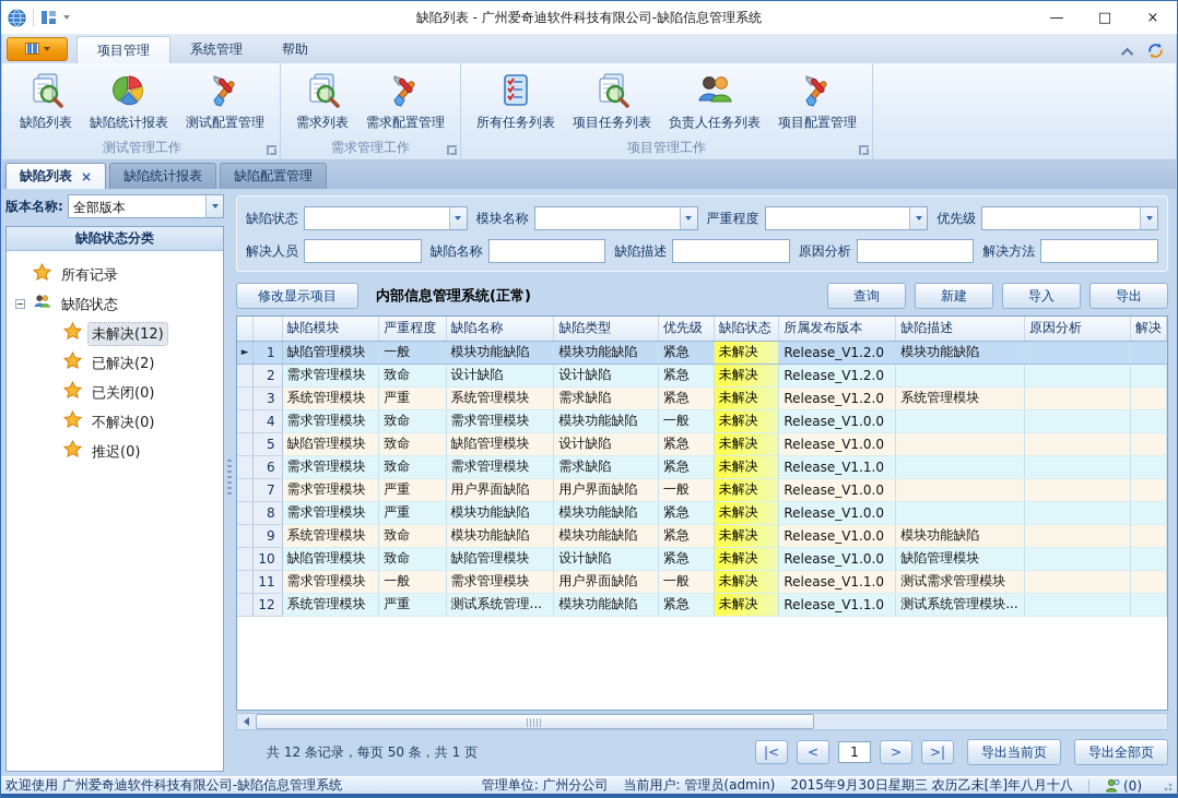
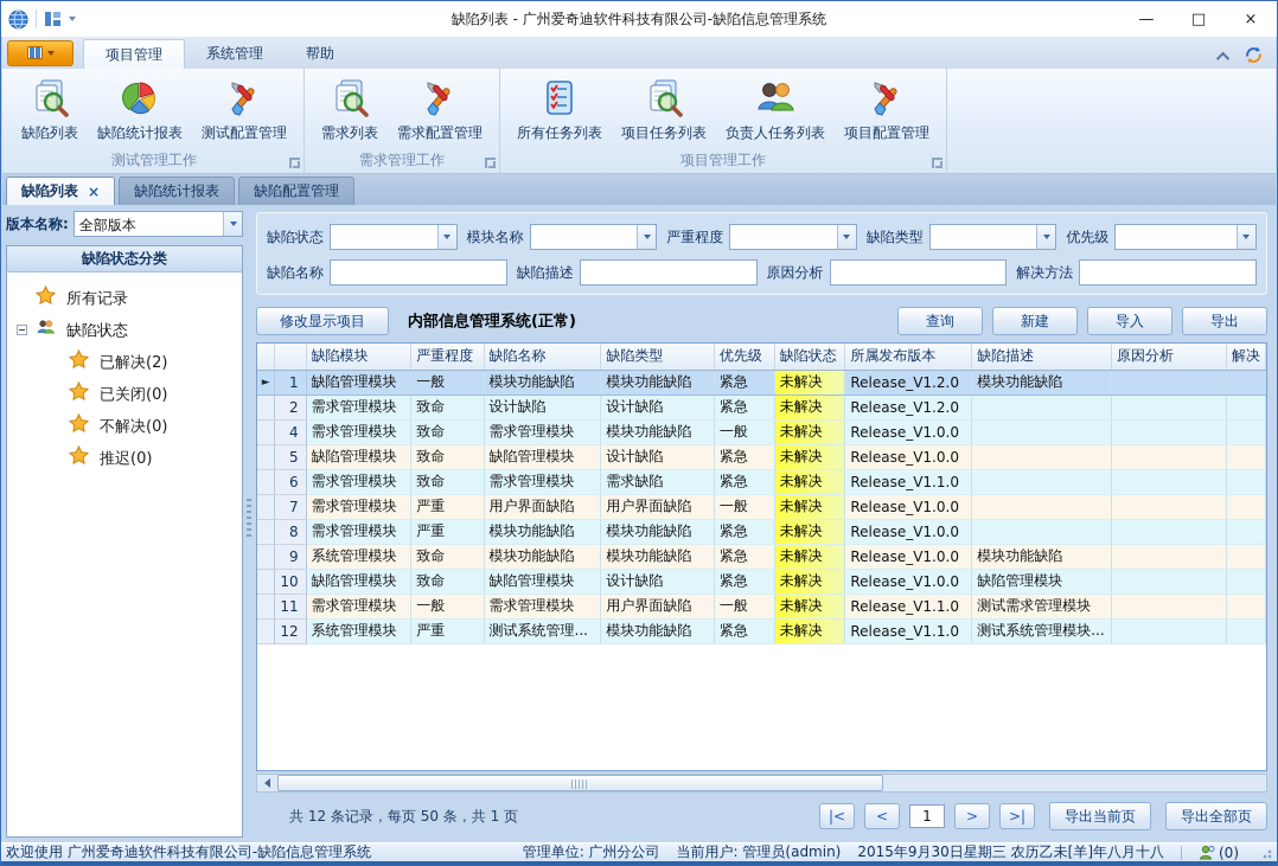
  缺陷列表 - 广州爱奇迪软件科技有限公司-缺陷信息管理系统
  —
  □
  ×
  项目管理
  系统管理
  帮助
  缺陷列表
  缺陷统计报表
  测试配置管理
  测试管理工作
  需求列表
  需求配置管理
  需求管理工作
  所有任务列表
  项目任务列表
  负责人任务列表
  项目配置管理
  项目管理工作
  缺陷列表
  ×
  缺陷统计报表
  缺陷配置管理
  版本名称:
  全部版本
  缺陷状态分类
  所有记录
  缺陷状态
- 未解决(12)
  已解决(2)
  已关闭(0)
  不解决(0)
  推迟(0)
  缺陷状态
  模块名称
  严重程度
+ 缺陷类型
  优先级
- 解决人员
  缺陷名称
  缺陷描述
  原因分析
  解决方法
  修改显示项目
  内部信息管理系统(正常)
  查询
  新建
  导入
  导出
  		缺陷模块	严重程度	缺陷名称	缺陷类型	优先级	缺陷状态	所属发布版本	缺陷描述	原因分析	解决
  ►	1	缺陷管理模块	一般	模块功能缺陷	模块功能缺陷	紧急	未解决	Release_V1.2.0	模块功能缺陷
  	2	需求管理模块	致命	设计缺陷	设计缺陷	紧急	未解决	Release_V1.2.0
- 	3	系统管理模块	严重	系统管理模块	需求缺陷	紧急	未解决	Release_V1.2.0	系统管理模块
  	4	需求管理模块	致命	需求管理模块	模块功能缺陷	一般	未解决	Release_V1.0.0
  	5	缺陷管理模块	致命	缺陷管理模块	设计缺陷	紧急	未解决	Release_V1.0.0
  	6	需求管理模块	致命	需求管理模块	需求缺陷	紧急	未解决	Release_V1.1.0
  	7	需求管理模块	严重	用户界面缺陷	用户界面缺陷	一般	未解决	Release_V1.0.0
  	8	需求管理模块	严重	模块功能缺陷	模块功能缺陷	紧急	未解决	Release_V1.0.0
  	9	系统管理模块	致命	模块功能缺陷	模块功能缺陷	紧急	未解决	Release_V1.0.0	模块功能缺陷
  	10	缺陷管理模块	致命	缺陷管理模块	设计缺陷	紧急	未解决	Release_V1.0.0	缺陷管理模块
  	11	需求管理模块	一般	需求管理模块	用户界面缺陷	一般	未解决	Release_V1.1.0	测试需求管理模块
  	12	系统管理模块	严重	测试系统管理...	模块功能缺陷	紧急	未解决	Release_V1.1.0	测试系统管理模块...
  共 12 条记录，每页 50 条，共 1 页
  |<
  <
  1
  >
  >|
  导出当前页
  导出全部页
  欢迎使用 广州爱奇迪软件科技有限公司-缺陷信息管理系统
  管理单位: 广州分公司
  当前用户: 管理员(admin)
  2015年9月30日星期三 农历乙未[羊]年八月十八
  (0)
